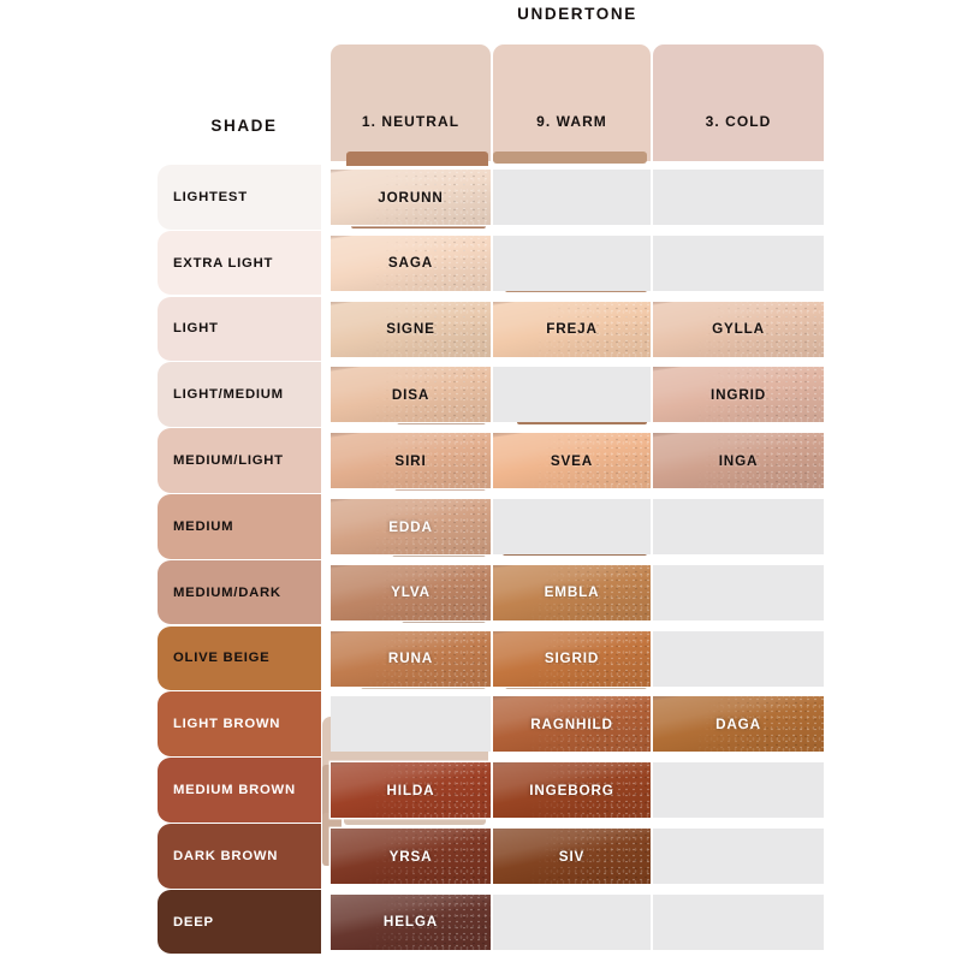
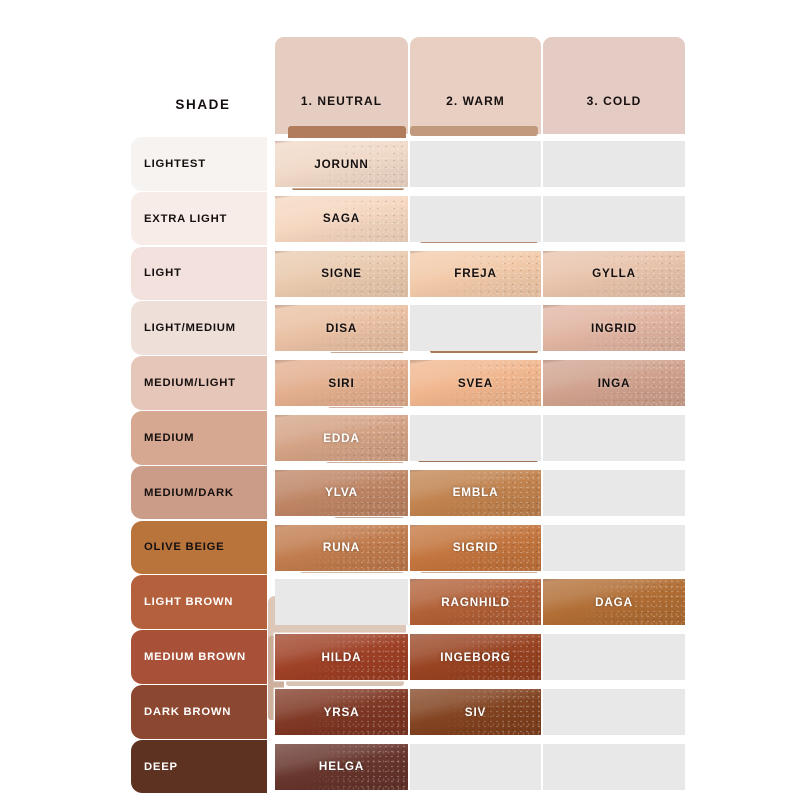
- UNDERTONE
  SHADE
  1. NEUTRAL
- 9. WARM
+ 2. WARM
  3. COLD
  LIGHTEST
  JORUNN
  EXTRA LIGHT
  SAGA
  LIGHT
  SIGNE
  FREJA
  GYLLA
  LIGHT/MEDIUM
  DISA
  INGRID
  MEDIUM/LIGHT
  SIRI
  SVEA
  INGA
  MEDIUM
  EDDA
  MEDIUM/DARK
  YLVA
  EMBLA
  OLIVE BEIGE
  RUNA
  SIGRID
  LIGHT BROWN
  RAGNHILD
  DAGA
  MEDIUM BROWN
  HILDA
  INGEBORG
  DARK BROWN
  YRSA
  SIV
  DEEP
  HELGA
